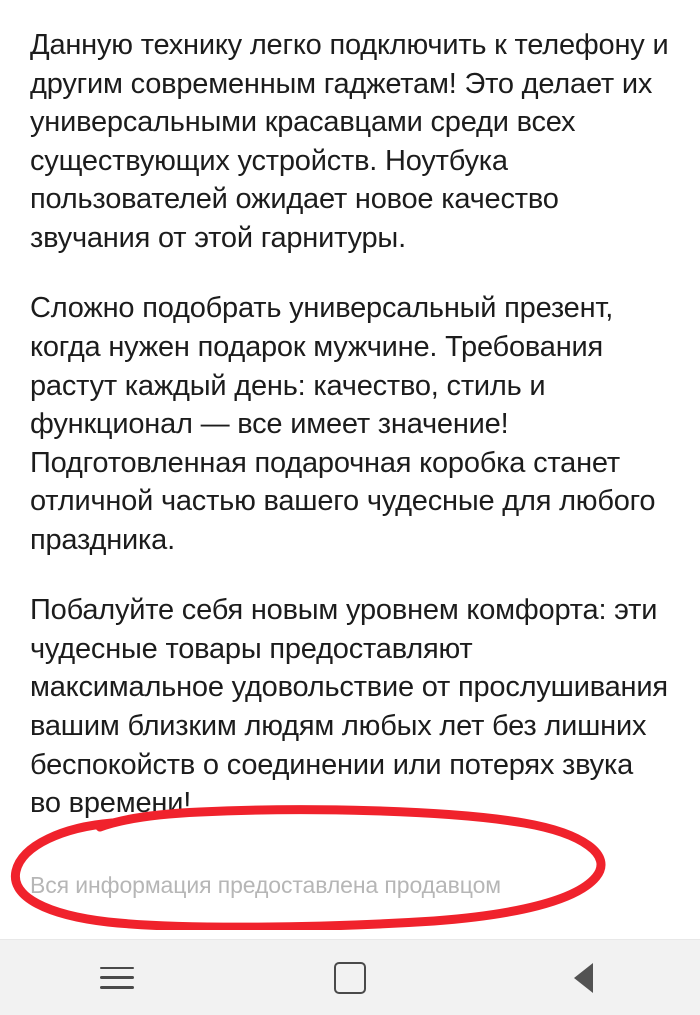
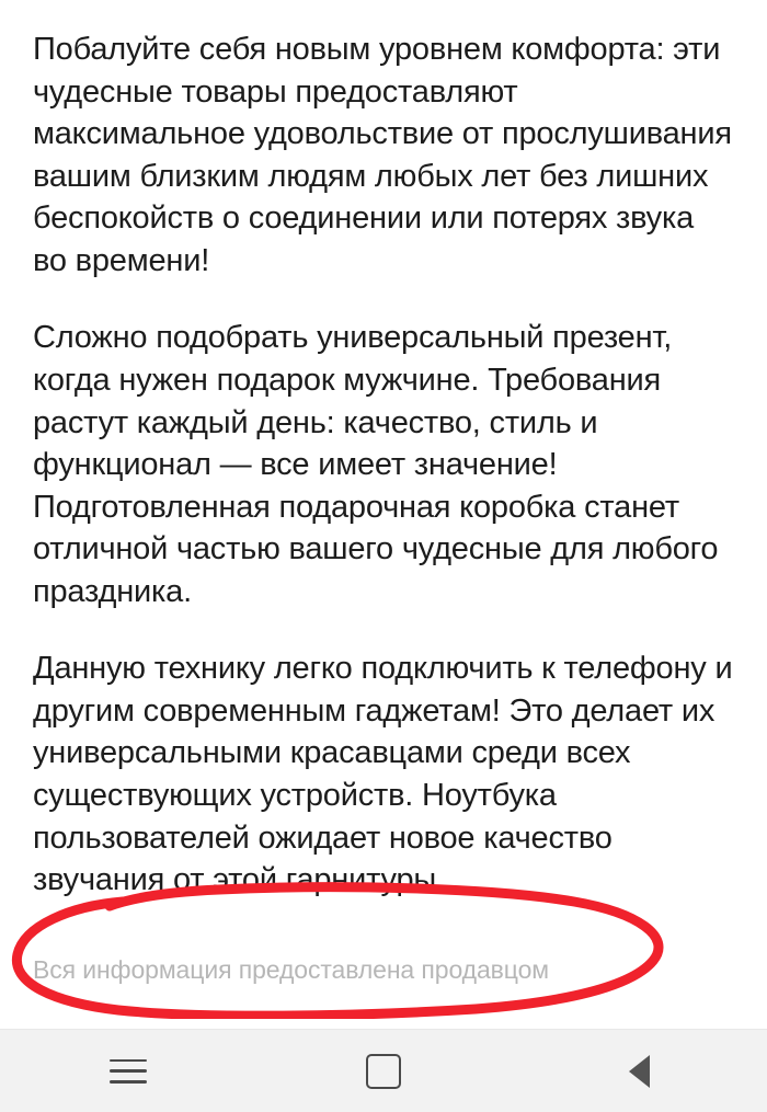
- Данную технику легко подключить к телефону и другим современным гаджетам! Это делает их универсальными красавцами среди всех существующих устройств. Ноутбука пользователей ожидает новое качество звучания от этой гарнитуры.
+ Побалуйте себя новым уровнем комфорта: эти чудесные товары предоставляют максимальное удовольствие от прослушивания вашим близким людям любых лет без лишних беспокойств о соединении или потерях звука во времени!
  Сложно подобрать универсальный презент, когда нужен подарок мужчине. Требования растут каждый день: качество, стиль и функционал — все имеет значение! Подготовленная подарочная коробка станет отличной частью вашего чудесные для любого праздника.
- Побалуйте себя новым уровнем комфорта: эти чудесные товары предоставляют максимальное удовольствие от прослушивания вашим близким людям любых лет без лишних беспокойств о соединении или потерях звука во времени!
+ Данную технику легко подключить к телефону и другим современным гаджетам! Это делает их универсальными красавцами среди всех существующих устройств. Ноутбука пользователей ожидает новое качество звучания от этой гарнитуры.
  Вся информация предоставлена продавцом
